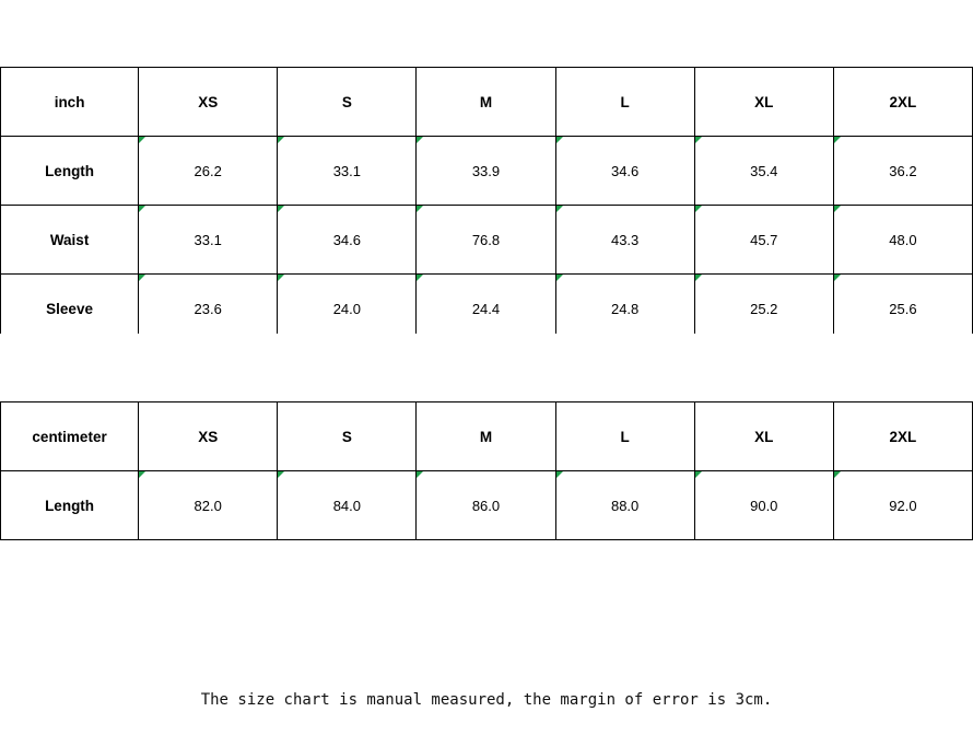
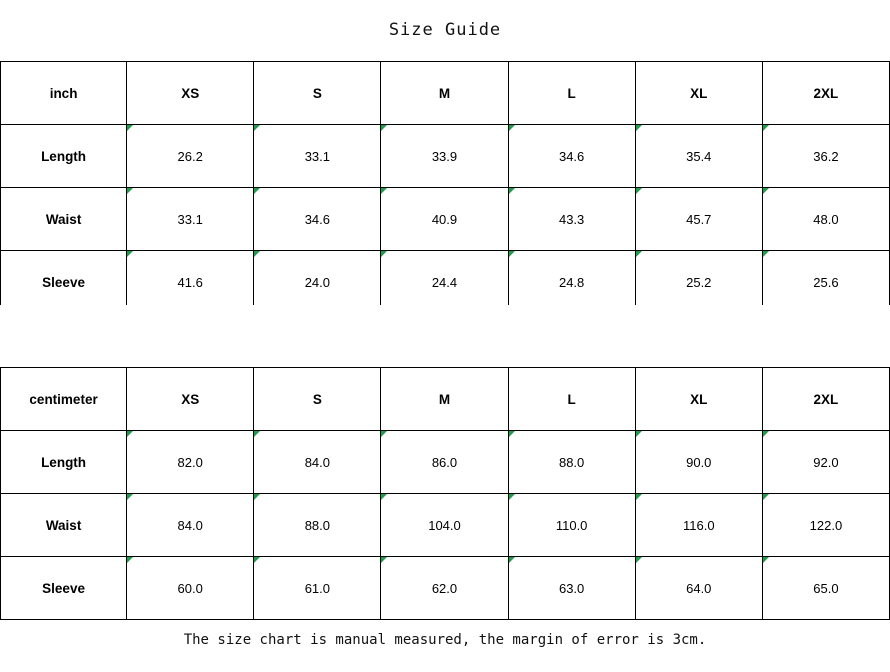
+ Size Guide
  inch	XS	S	M	L	XL	2XL
  Length	26.2	33.1	33.9	34.6	35.4	36.2
- Waist	33.1	34.6	76.8	43.3	45.7	48.0
+ Waist	33.1	34.6	40.9	43.3	45.7	48.0
- Sleeve	23.6	24.0	24.4	24.8	25.2	25.6
+ Sleeve	41.6	24.0	24.4	24.8	25.2	25.6
  centimeter	XS	S	M	L	XL	2XL
  Length	82.0	84.0	86.0	88.0	90.0	92.0
+ Waist	84.0	88.0	104.0	110.0	116.0	122.0
+ Sleeve	60.0	61.0	62.0	63.0	64.0	65.0
  The size chart is manual measured, the margin of error is 3cm.
